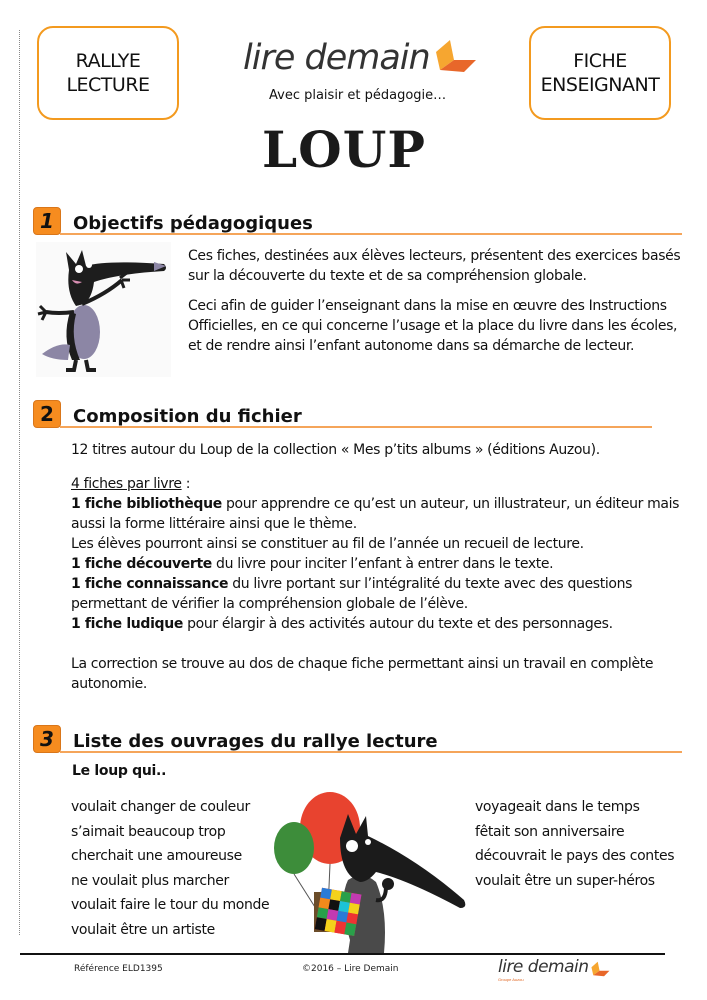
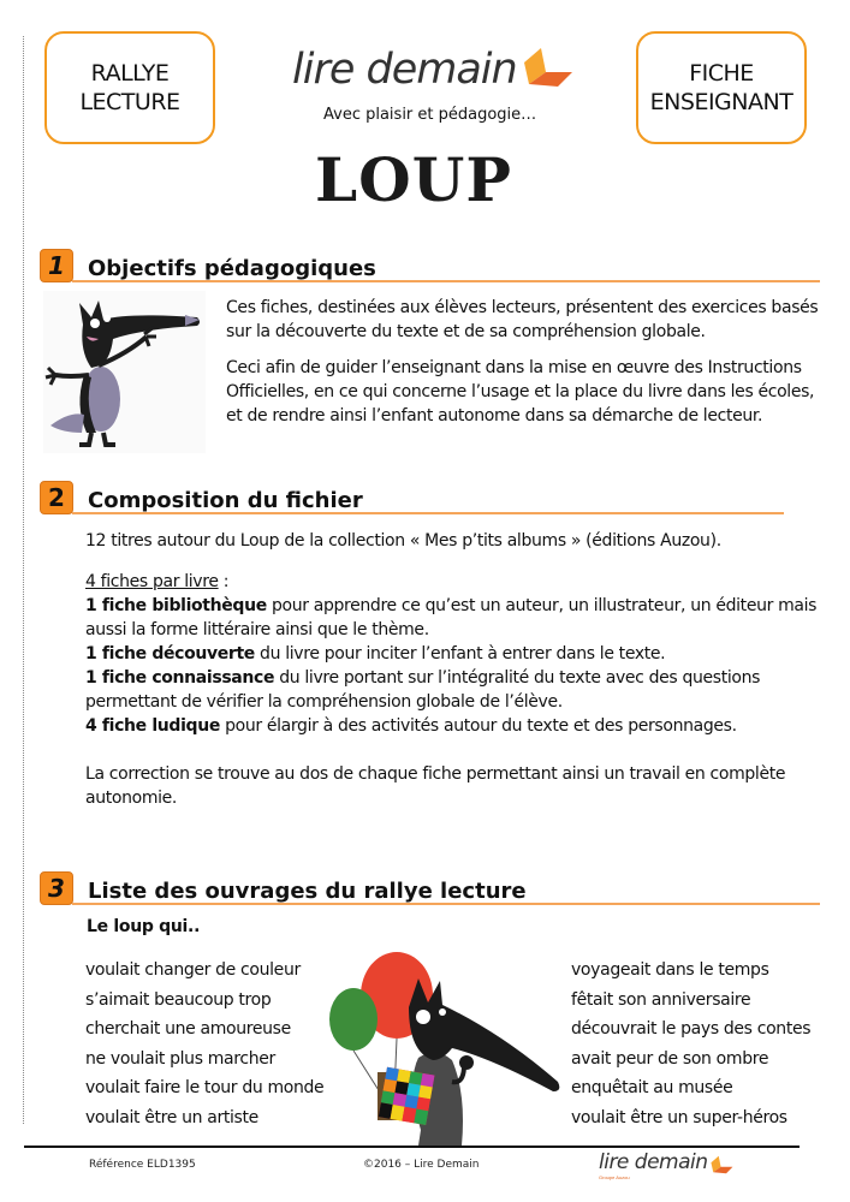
  RALLYE
  LECTURE
  FICHE
  ENSEIGNANT
  lire demain
  Avec plaisir et pédagogie…
  LOUP
  1
  Objectifs pédagogiques
  Ces fiches, destinées aux élèves lecteurs, présentent des exercices basés sur la découverte du texte et de sa compréhension globale.
  Ceci afin de guider l’enseignant dans la mise en œuvre des Instructions Officielles, en ce qui concerne l’usage et la place du livre dans les écoles, et de rendre ainsi l’enfant autonome dans sa démarche de lecteur.
  2
  Composition du fichier
  12 titres autour du Loup de la collection « Mes p’tits albums » (éditions Auzou).
  4 fiches par livre :
  1 fiche bibliothèque pour apprendre ce qu’est un auteur, un illustrateur, un éditeur mais aussi la forme littéraire ainsi que le thème.
- Les élèves pourront ainsi se constituer au fil de l’année un recueil de lecture.
  1 fiche découverte du livre pour inciter l’enfant à entrer dans le texte.
  1 fiche connaissance du livre portant sur l’intégralité du texte avec des questions permettant de vérifier la compréhension globale de l’élève.
- 1 fiche ludique pour élargir à des activités autour du texte et des personnages.
+ 4 fiche ludique pour élargir à des activités autour du texte et des personnages.
  La correction se trouve au dos de chaque fiche permettant ainsi un travail en complète autonomie.
  3
  Liste des ouvrages du rallye lecture
  Le loup qui..
  voulait changer de couleur
  s’aimait beaucoup trop
  cherchait une amoureuse
  ne voulait plus marcher
  voulait faire le tour du monde
  voulait être un artiste
  voyageait dans le temps
  fêtait son anniversaire
  découvrait le pays des contes
+ avait peur de son ombre
+ enquêtait au musée
  voulait être un super-héros
  Référence ELD1395
  ©2016 – Lire Demain
  lire demain
